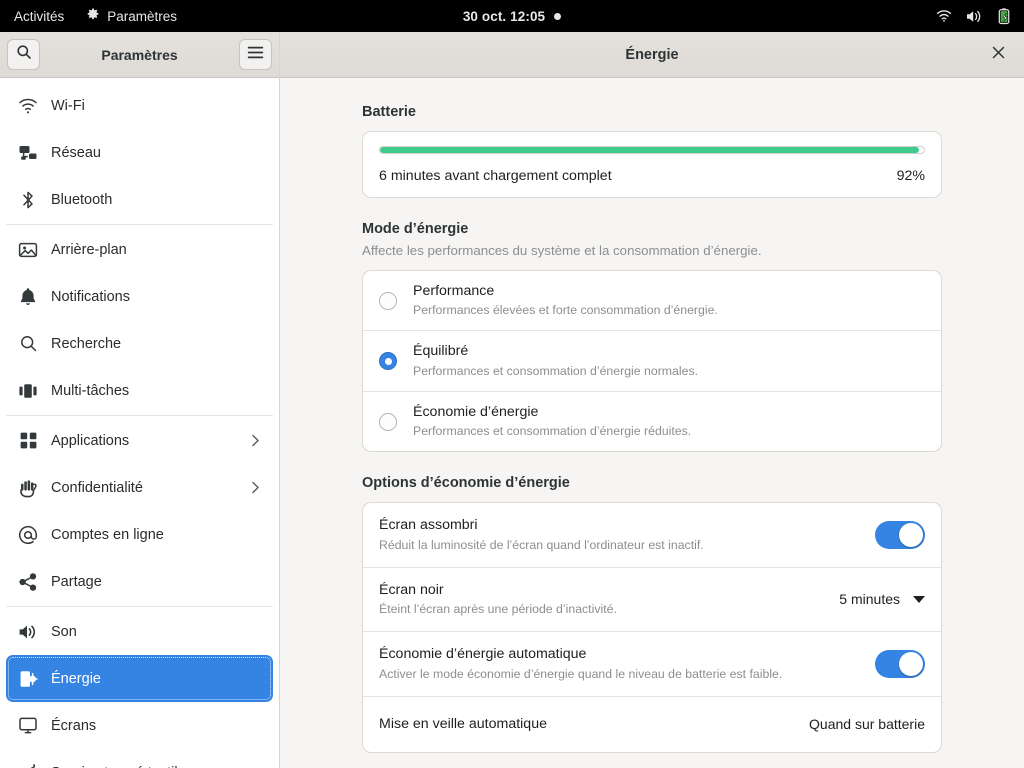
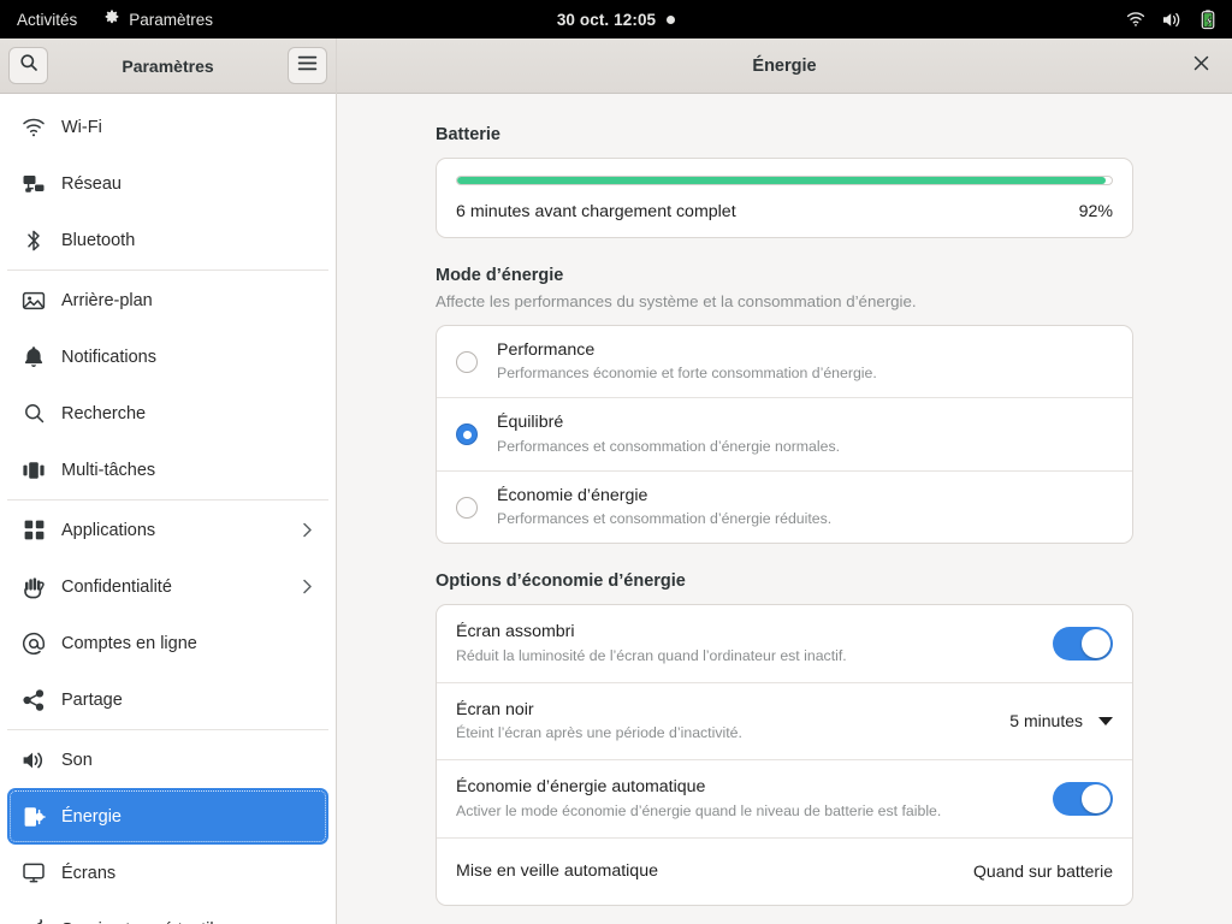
  Activités
  Paramètres
  30 oct. 12:05
  Paramètres
  Wi-Fi
  Réseau
  Bluetooth
  Arrière-plan
  Notifications
  Recherche
  Multi-tâches
  Applications
  Confidentialité
  Comptes en ligne
  Partage
  Son
  Énergie
  Écrans
  Énergie
  Batterie
  6 minutes avant chargement complet
  92%
  Mode d’énergie
  Affecte les performances du système et la consommation d’énergie.
  Performance
- Performances élevées et forte consommation d’énergie.
+ Performances économie et forte consommation d’énergie.
  Équilibré
  Performances et consommation d’énergie normales.
  Économie d’énergie
  Performances et consommation d’énergie réduites.
  Options d’économie d’énergie
  Écran assombri
  Réduit la luminosité de l’écran quand l’ordinateur est inactif.
  Écran noir
  Éteint l’écran après une période d’inactivité.
  5 minutes
  Économie d’énergie automatique
  Activer le mode économie d’énergie quand le niveau de batterie est faible.
  Mise en veille automatique
  Quand sur batterie
